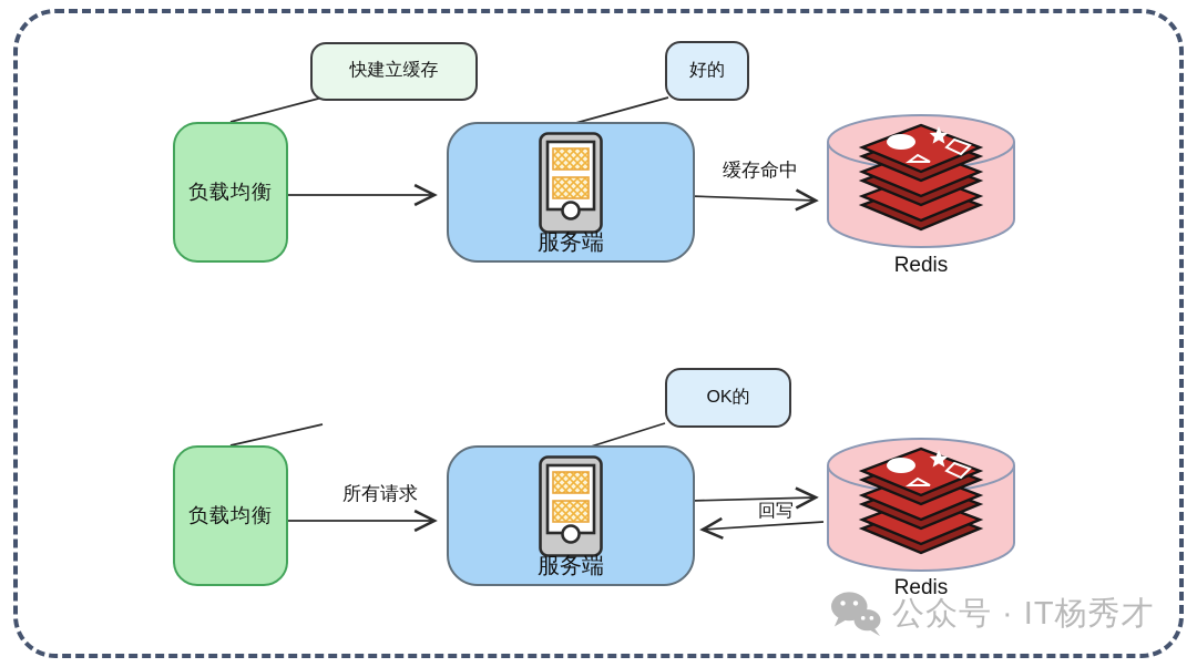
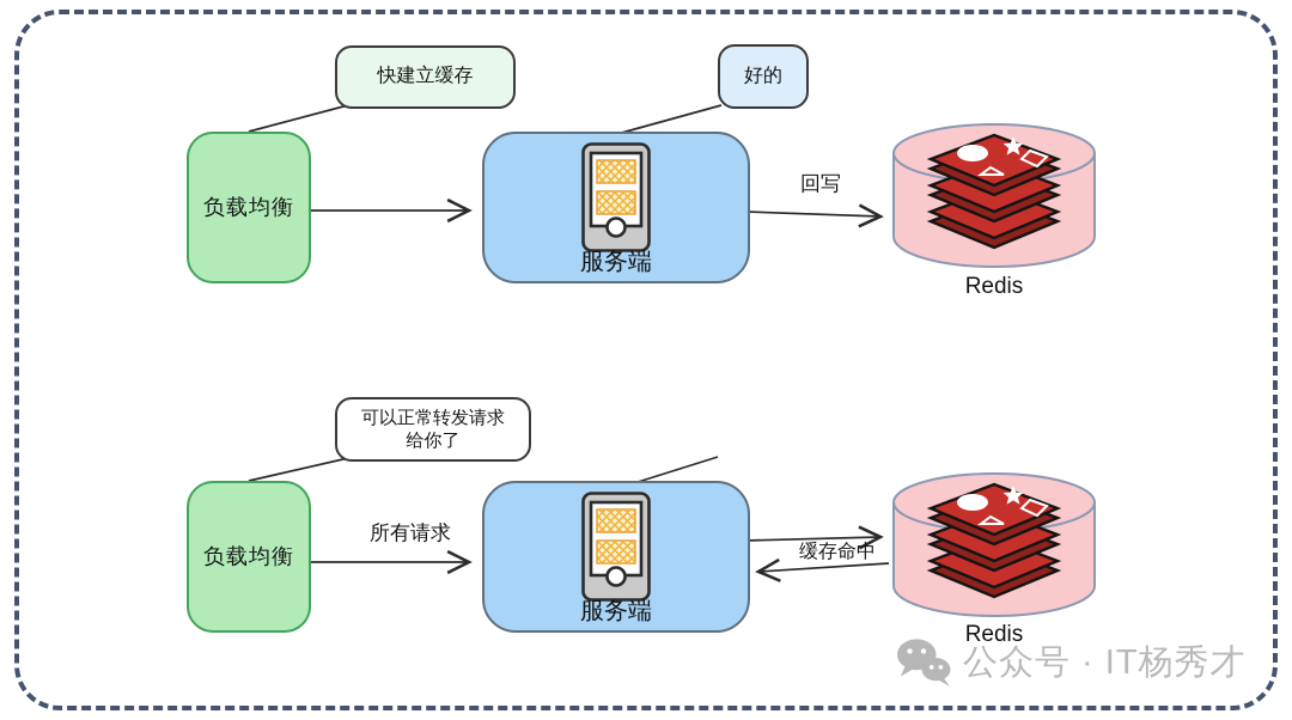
  负载均衡
  快建立缓存
  服务端
  好的
- 缓存命中
+ 回写
  Redis
  负载均衡
+ 可以正常转发请求
+ 给你了
  所有请求
  服务端
- OK的
- 回写
+ 缓存命中
  Redis
  公众号 · IT杨秀才
